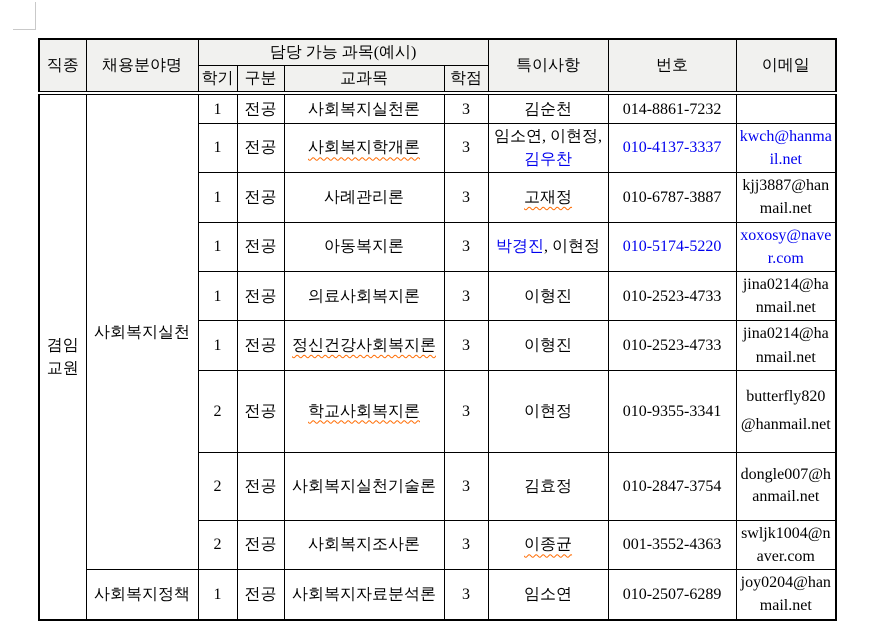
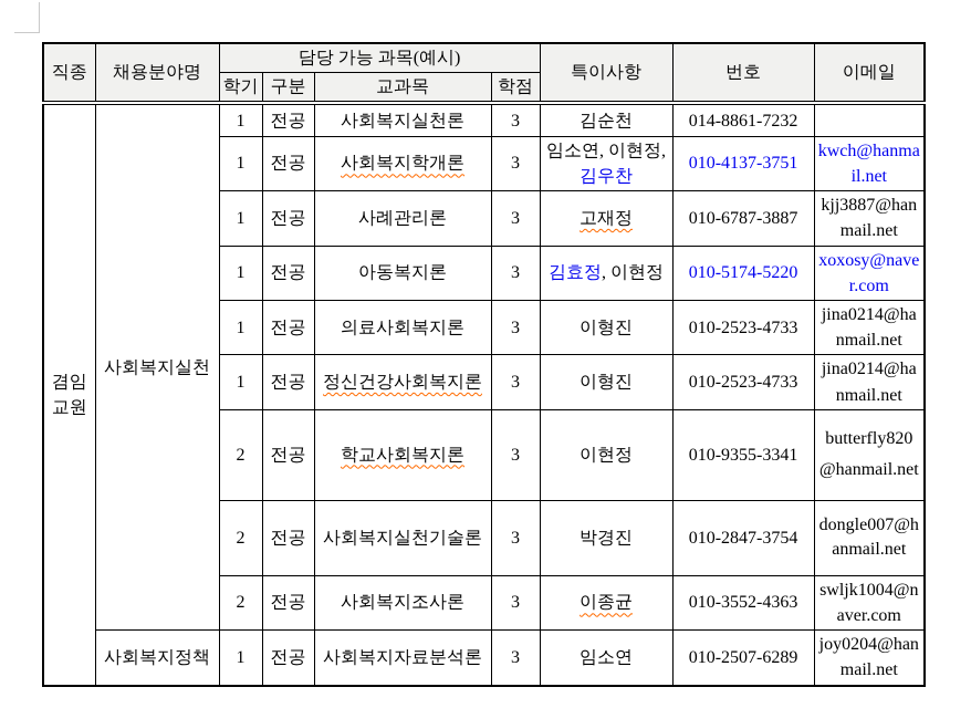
  직종	채용분야명	담당 가능 과목(예시)	특이사항	번호	이메일
  학기	구분	교과목	학점
  겸임 교원	사회복지실천	1	전공	사회복지실천론	3	김순천	014-8861-7232
- 1	전공	사회복지학개론	3	임소연, 이현정,김우찬	010-4137-3337	kwch@hanmail.net
+ 1	전공	사회복지학개론	3	임소연, 이현정,김우찬	010-4137-3751	kwch@hanmail.net
  1	전공	사례관리론	3	고재정	010-6787-3887	kjj3887@hanmail.net
- 1	전공	아동복지론	3	박경진, 이현정	010-5174-5220	xoxosy@naver.com
+ 1	전공	아동복지론	3	김효정, 이현정	010-5174-5220	xoxosy@naver.com
  1	전공	의료사회복지론	3	이형진	010-2523-4733	jina0214@hanmail.net
  1	전공	정신건강사회복지론	3	이형진	010-2523-4733	jina0214@hanmail.net
  2	전공	학교사회복지론	3	이현정	010-9355-3341	butterfly820@hanmail.net
- 2	전공	사회복지실천기술론	3	김효정	010-2847-3754	dongle007@hanmail.net
+ 2	전공	사회복지실천기술론	3	박경진	010-2847-3754	dongle007@hanmail.net
- 2	전공	사회복지조사론	3	이종균	001-3552-4363	swljk1004@naver.com
+ 2	전공	사회복지조사론	3	이종균	010-3552-4363	swljk1004@naver.com
  사회복지정책	1	전공	사회복지자료분석론	3	임소연	010-2507-6289	joy0204@hanmail.net
